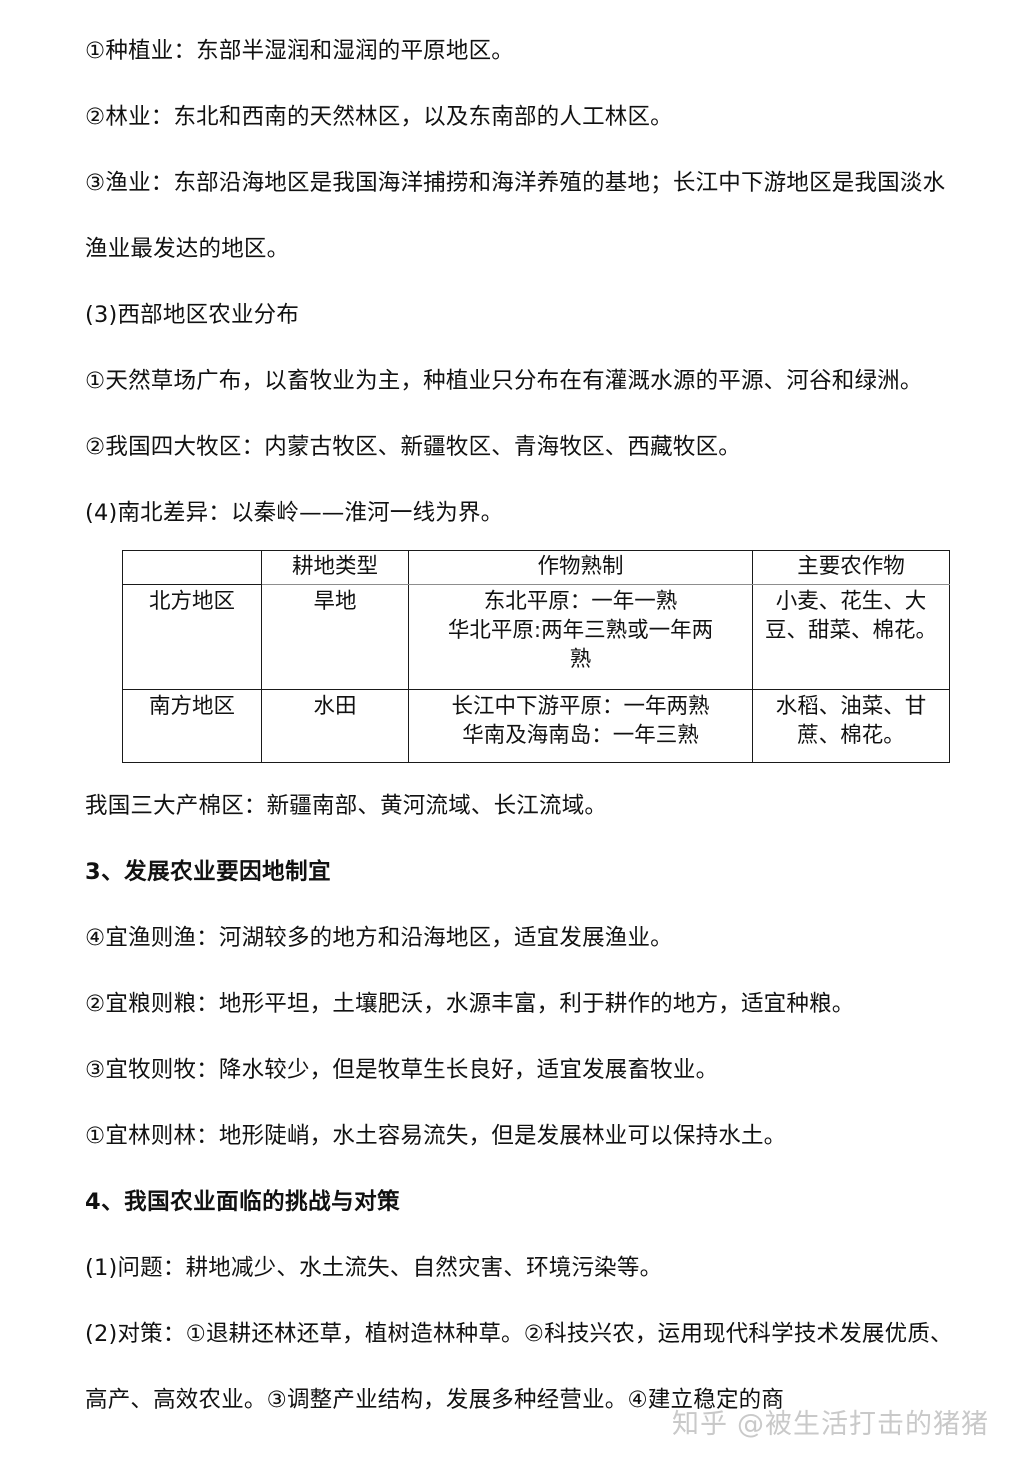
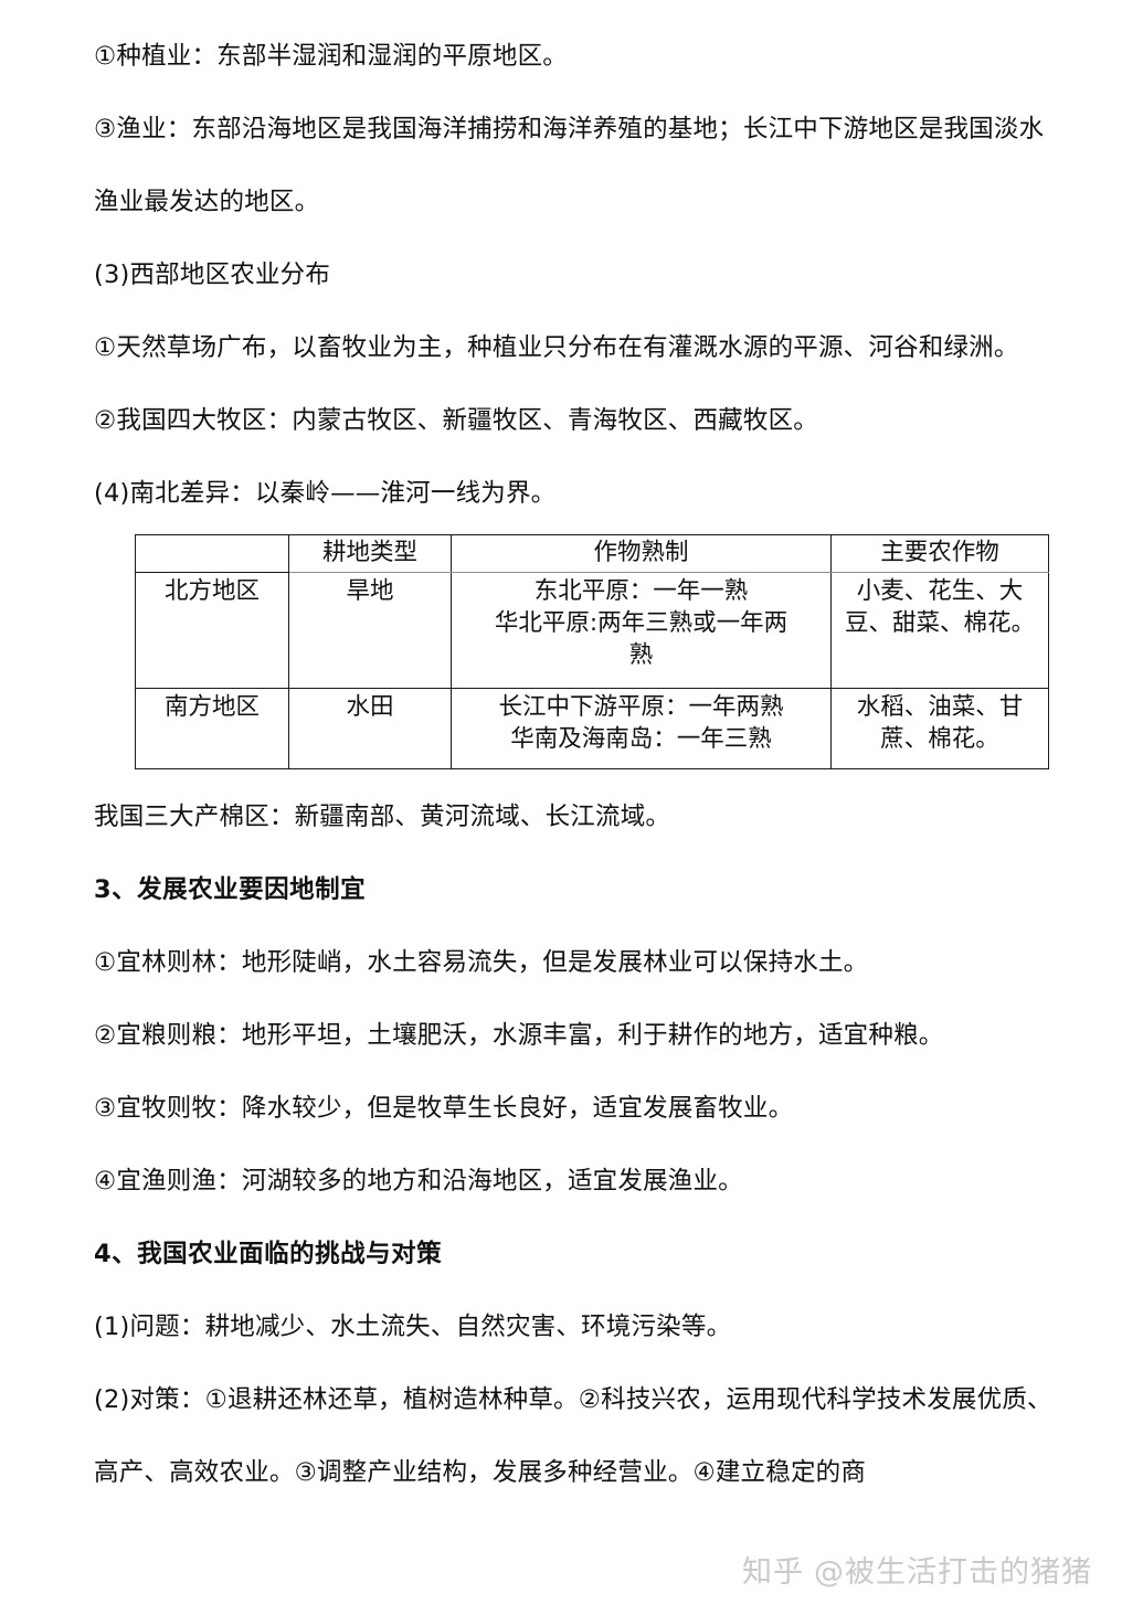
  ①种植业：东部半湿润和湿润的平原地区。
- ②林业：东北和西南的天然林区，以及东南部的人工林区。
  ③渔业：东部沿海地区是我国海洋捕捞和海洋养殖的基地；长江中下游地区是我国淡水渔业最发达的地区。
  (3)西部地区农业分布
  ①天然草场广布，以畜牧业为主，种植业只分布在有灌溉水源的平源、河谷和绿洲。
  ②我国四大牧区：内蒙古牧区、新疆牧区、青海牧区、西藏牧区。
  (4)南北差异：以秦岭——淮河一线为界。
  	耕地类型	作物熟制	主要农作物
  北方地区	旱地	东北平原：一年一熟 华北平原:两年三熟或一年两 熟	小麦、花生、大豆、甜菜、棉花。
  南方地区	水田	长江中下游平原：一年两熟 华南及海南岛：一年三熟	水稻、油菜、甘蔗、棉花。
  我国三大产棉区：新疆南部、黄河流域、长江流域。
  3、发展农业要因地制宜
- ④宜渔则渔：河湖较多的地方和沿海地区，适宜发展渔业。
+ ①宜林则林：地形陡峭，水土容易流失，但是发展林业可以保持水土。
  ②宜粮则粮：地形平坦，土壤肥沃，水源丰富，利于耕作的地方，适宜种粮。
  ③宜牧则牧：降水较少，但是牧草生长良好，适宜发展畜牧业。
- ①宜林则林：地形陡峭，水土容易流失，但是发展林业可以保持水土。
+ ④宜渔则渔：河湖较多的地方和沿海地区，适宜发展渔业。
  4、我国农业面临的挑战与对策
  (1)问题：耕地减少、水土流失、自然灾害、环境污染等。
  (2)对策：①退耕还林还草，植树造林种草。②科技兴农，运用现代科学技术发展优质、高产、高效农业。③调整产业结构，发展多种经营业。④建立稳定的商
  知乎 @被生活打击的猪猪
